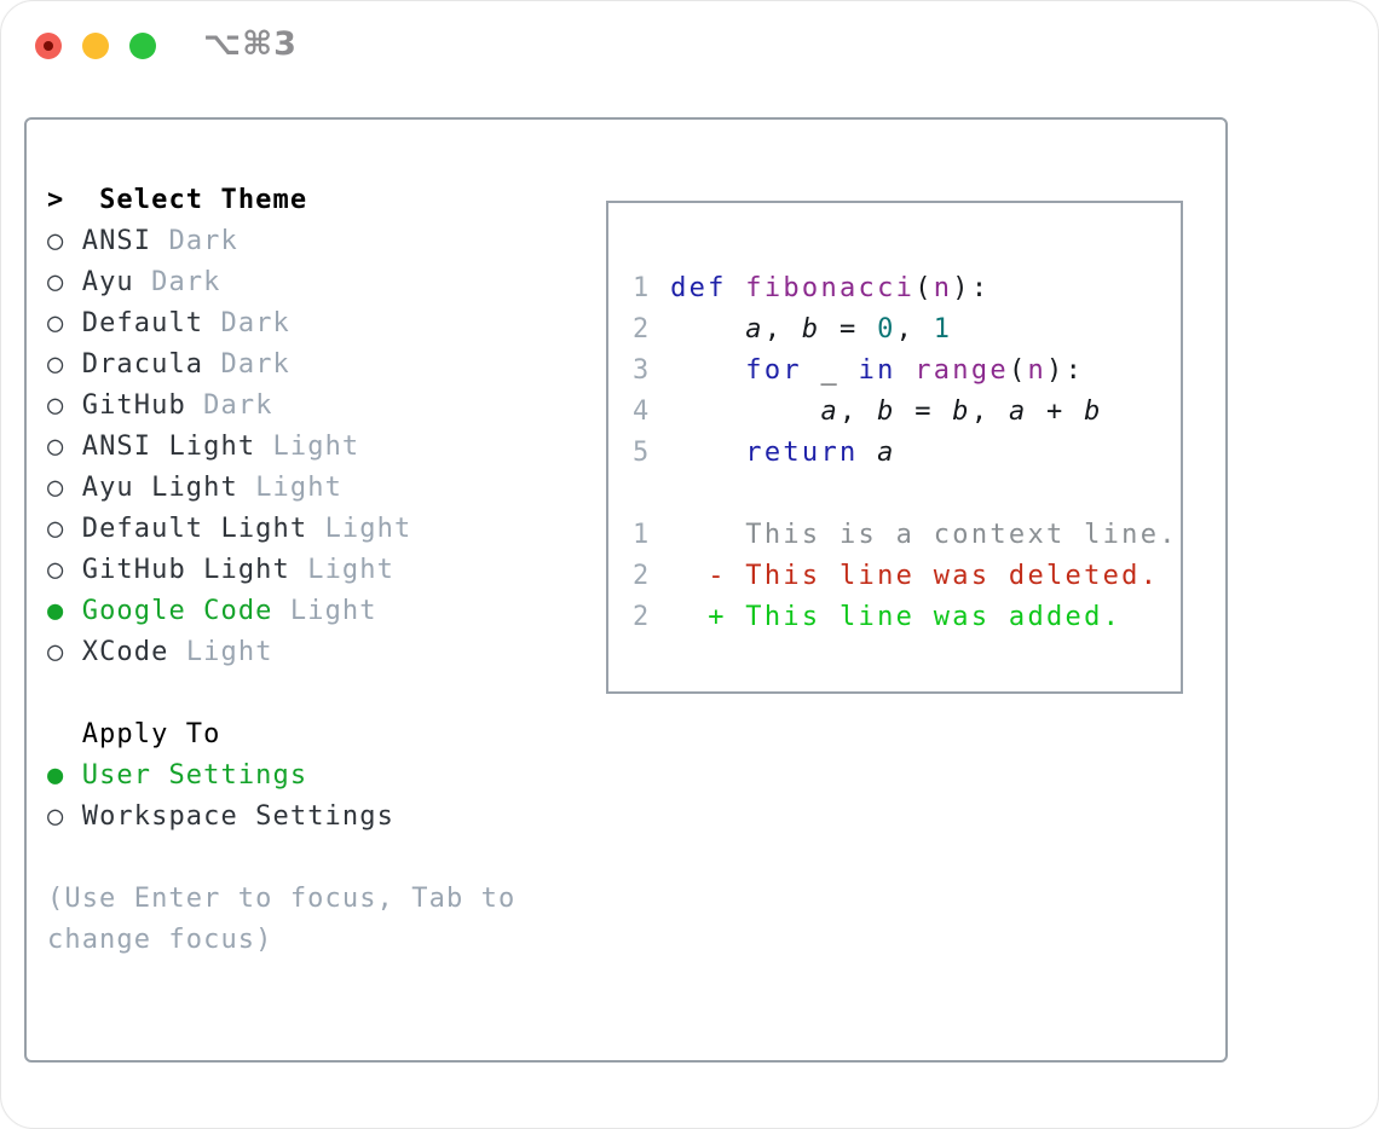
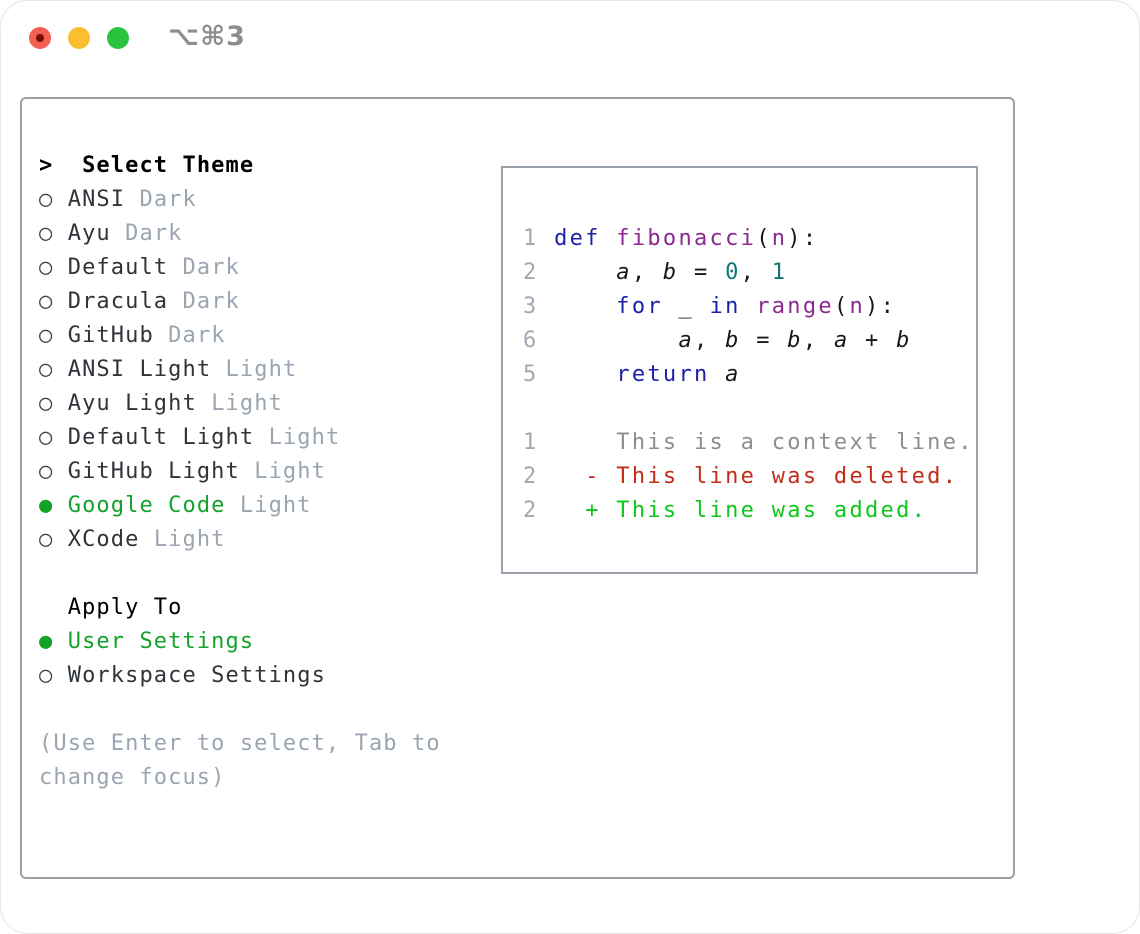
  ⌥⌘3
  > Select Theme
  ○ ANSI Dark
  ○ Ayu Dark
  ○ Default Dark
  ○ Dracula Dark
  ○ GitHub Dark
  ○ ANSI Light Light
  ○ Ayu Light Light
  ○ Default Light Light
  ○ GitHub Light Light
  ● Google Code Light
  ○ XCode Light
  Apply To
  ● User Settings
  ○ Workspace Settings
- (Use Enter to focus, Tab to change focus)
+ (Use Enter to select, Tab to change focus)
  1 def fibonacci(n):
  2 a, b = 0, 1
  3 for _ in range(n):
- 4 a, b = b, a + b
+ 6 a, b = b, a + b
  5 return a
  1 This is a context line.
  2 - This line was deleted.
  2 + This line was added.
